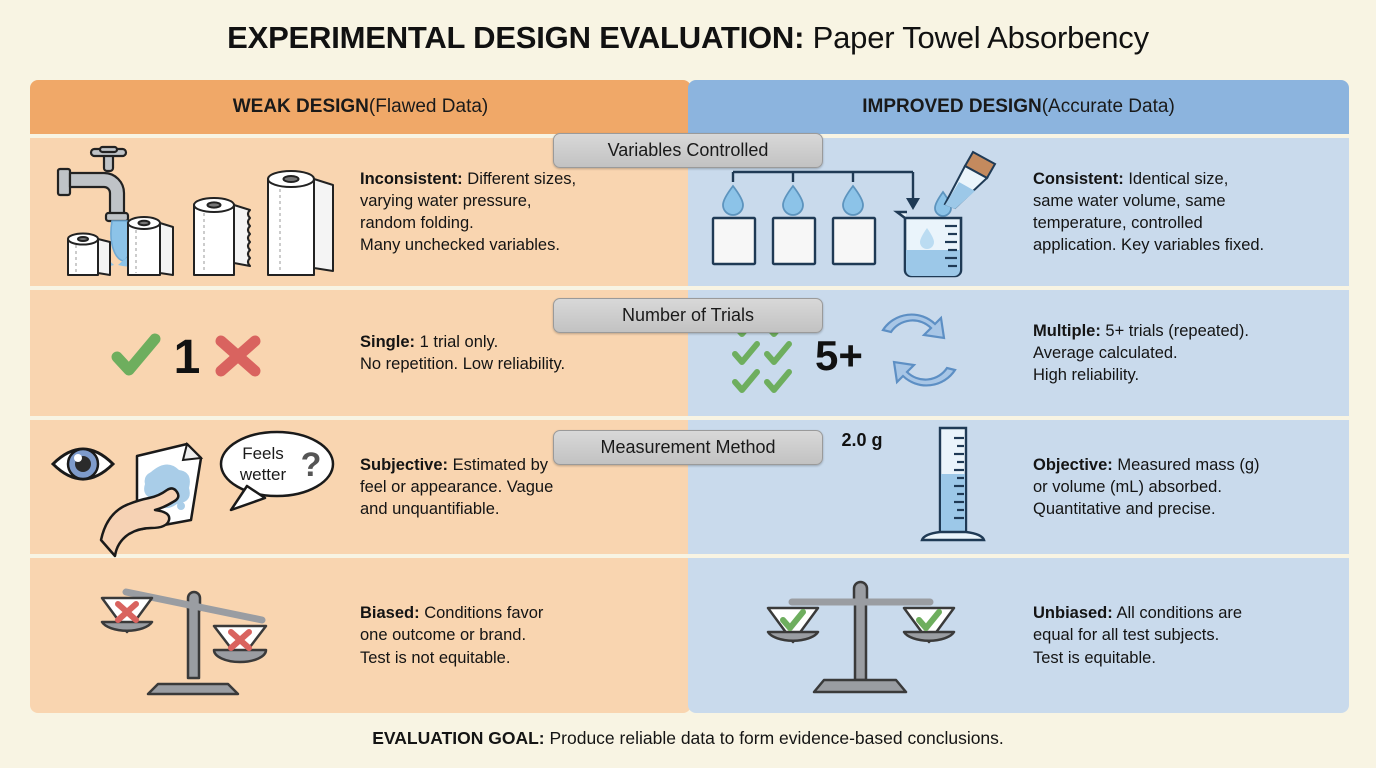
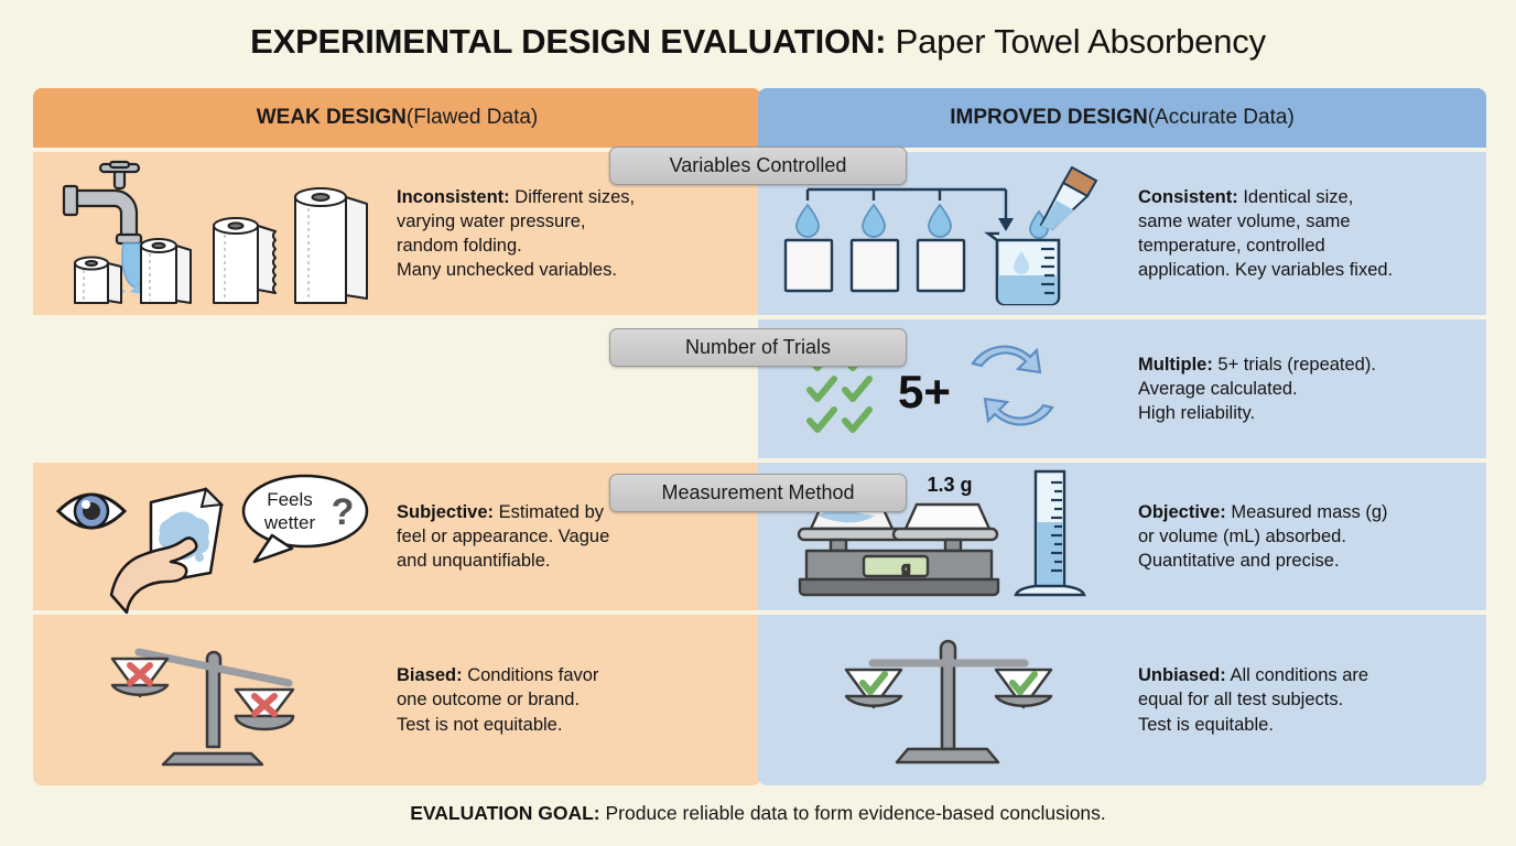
  EXPERIMENTAL DESIGN EVALUATION: Paper Towel Absorbency
  WEAK DESIGN
  (Flawed Data)
  Inconsistent: Different sizes,
  varying water pressure,
  random folding.
  Many unchecked variables.
- 1
- Single: 1 trial only.
- No repetition. Low reliability.
  Feels
  wetter
  ?
  Subjective: Estimated by
  feel or appearance. Vague
  and unquantifiable.
  Biased: Conditions favor
  one outcome or brand.
  Test is not equitable.
  IMPROVED DESIGN
  (Accurate Data)
  Consistent: Identical size,
  same water volume, same
  temperature, controlled
  application. Key variables fixed.
  5+
  Multiple: 5+ trials (repeated).
  Average calculated.
  High reliability.
- 2.0 g
+ 1.3 g
+ g
  Objective: Measured mass (g)
  or volume (mL) absorbed.
  Quantitative and precise.
  Unbiased: All conditions are
  equal for all test subjects.
  Test is equitable.
  Variables Controlled
  Number of Trials
  Measurement Method
  EVALUATION GOAL: Produce reliable data to form evidence-based conclusions.
